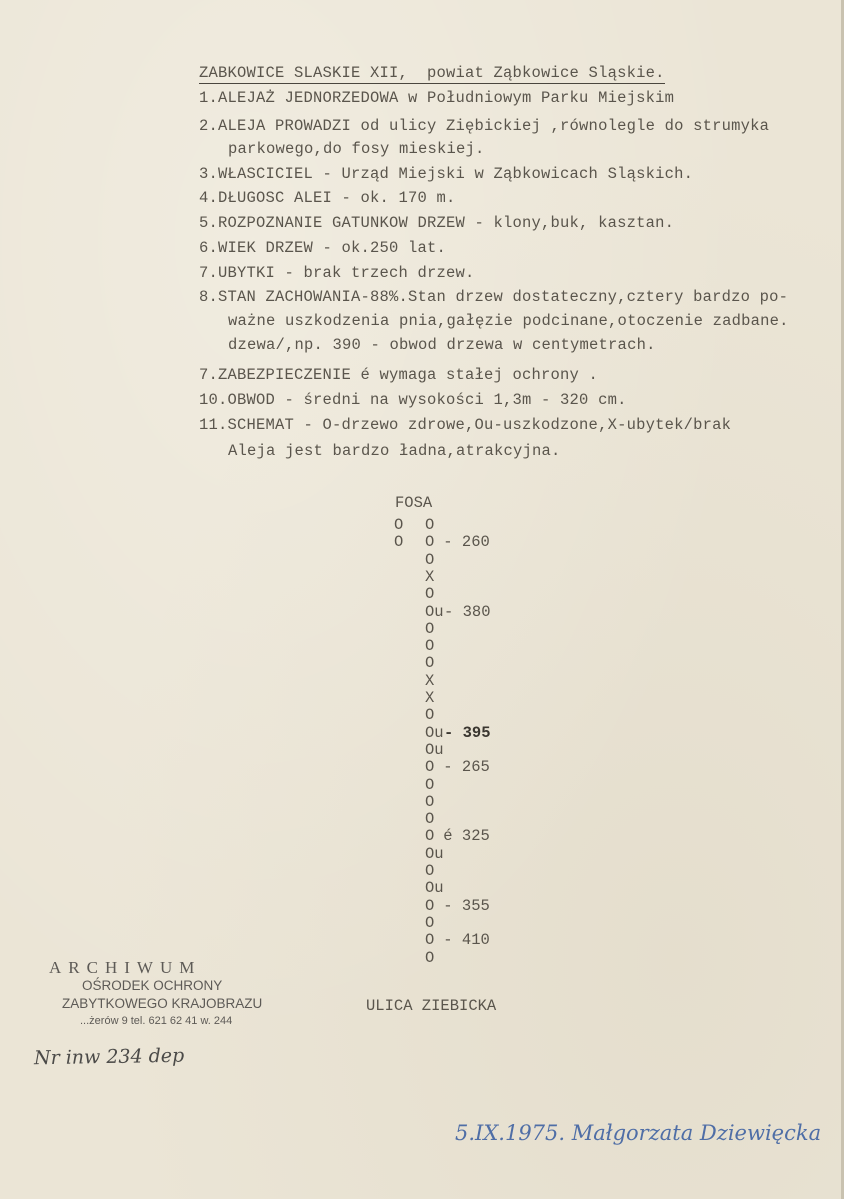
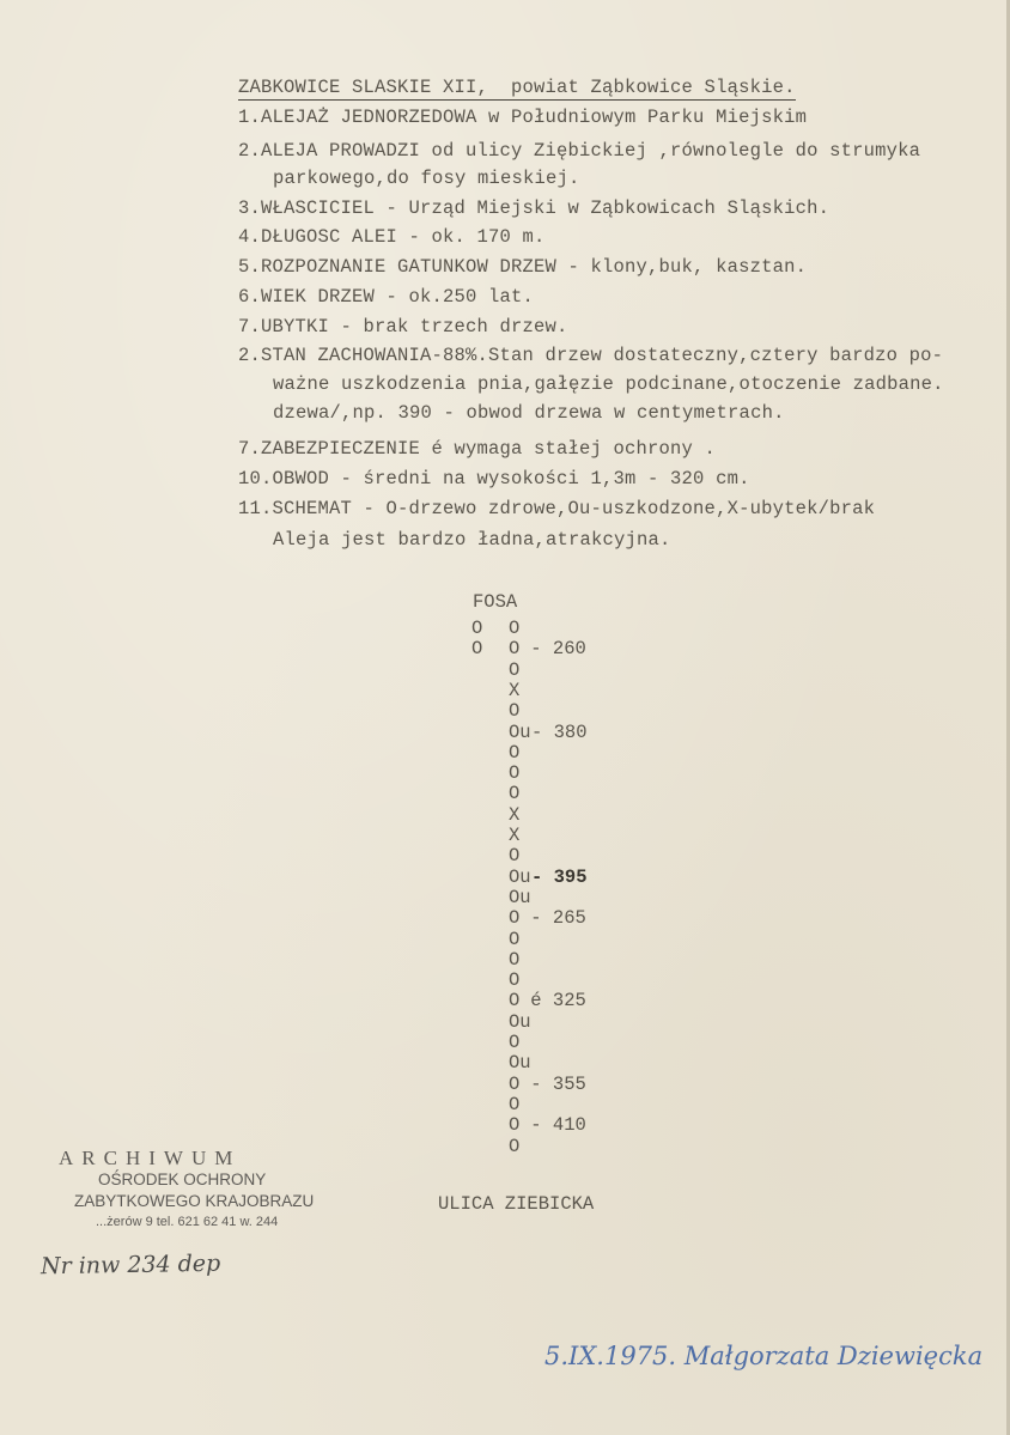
  ZABKOWICE SLASKIE XII, powiat Ząbkowice Sląskie.
  1.ALEJAŻ JEDNORZEDOWA w Południowym Parku Miejskim
  2.ALEJA PROWADZI od ulicy Ziębickiej ,równolegle do strumyka
  parkowego,do fosy mieskiej.
  3.WŁASCICIEL - Urząd Miejski w Ząbkowicach Sląskich.
  4.DŁUGOSC ALEI - ok. 170 m.
  5.ROZPOZNANIE GATUNKOW DRZEW - klony,buk, kasztan.
  6.WIEK DRZEW - ok.250 lat.
  7.UBYTKI - brak trzech drzew.
- 8.STAN ZACHOWANIA-88%.Stan drzew dostateczny,cztery bardzo po-
+ 2.STAN ZACHOWANIA-88%.Stan drzew dostateczny,cztery bardzo po-
  ważne uszkodzenia pnia,gałęzie podcinane,otoczenie zadbane.
  dzewa/,np. 390 - obwod drzewa w centymetrach.
  7.ZABEZPIECZENIE é wymaga stałej ochrony .
  10.OBWOD - średni na wysokości 1,3m - 320 cm.
  11.SCHEMAT - O-drzewo zdrowe,Ou-uszkodzone,X-ubytek/brak
  Aleja jest bardzo ładna,atrakcyjna.
  FOSA
  O
  O
  O
  O
  - 260
  O
  X
  O
  Ou
  - 380
  O
  O
  O
  X
  X
  O
  Ou
  - 395
  Ou
  O
  - 265
  O
  O
  O
  O
  é 325
  Ou
  O
  Ou
  O
  - 355
  O
  O
  - 410
  O
  ULICA ZIEBICKA
  ARCHIWUM
  OŚRODEK OCHRONY
  ZABYTKOWEGO KRAJOBRAZU
  ...żerów 9 tel. 621 62 41 w. 244
  Nr inw 234 dep
  5.IX.1975. Małgorzata Dziewięcka
